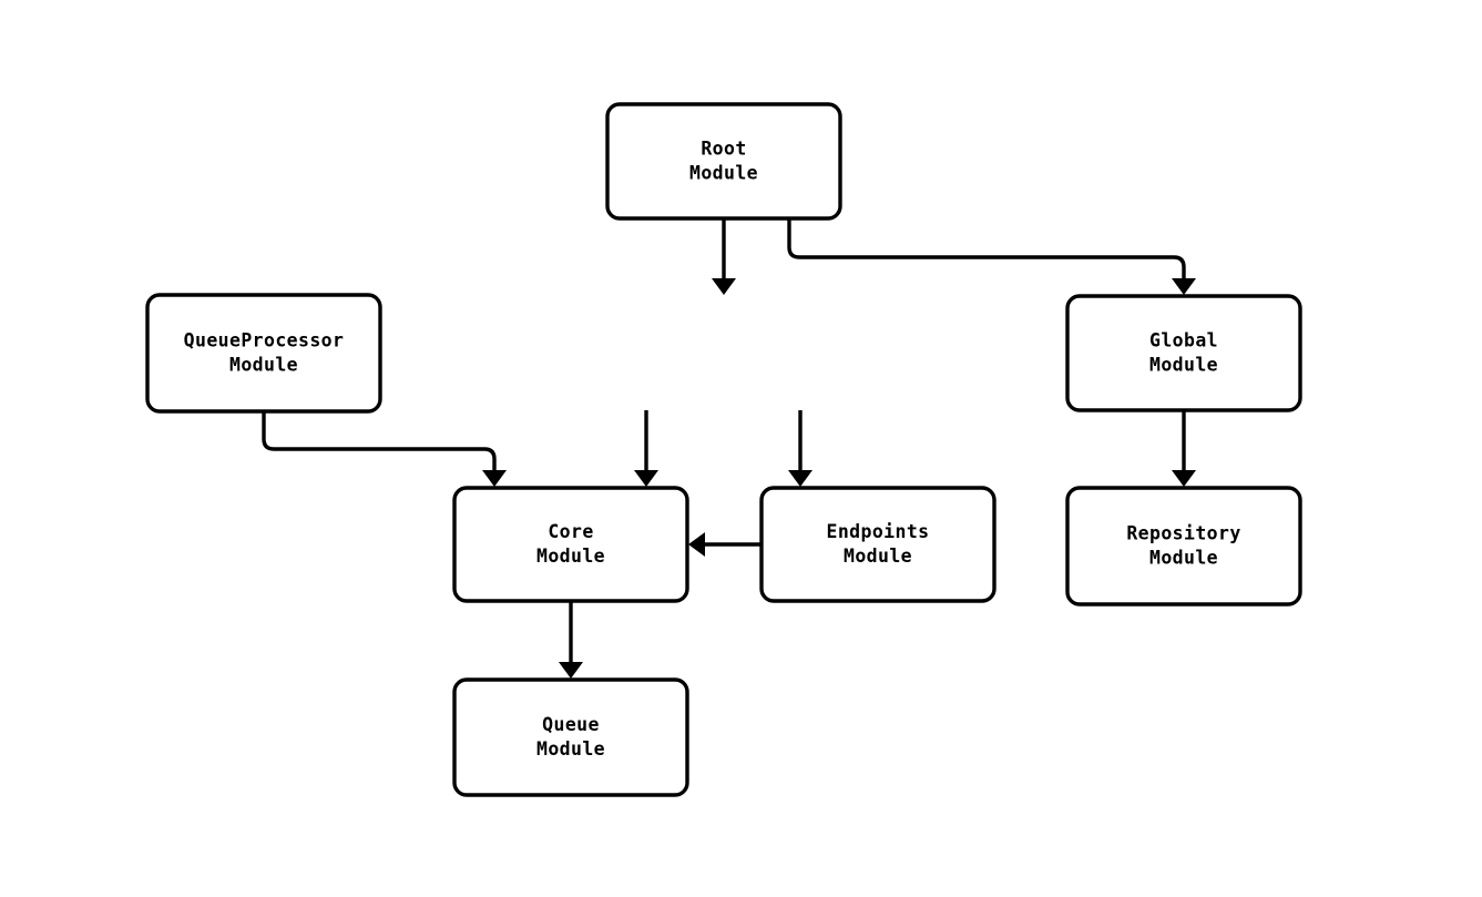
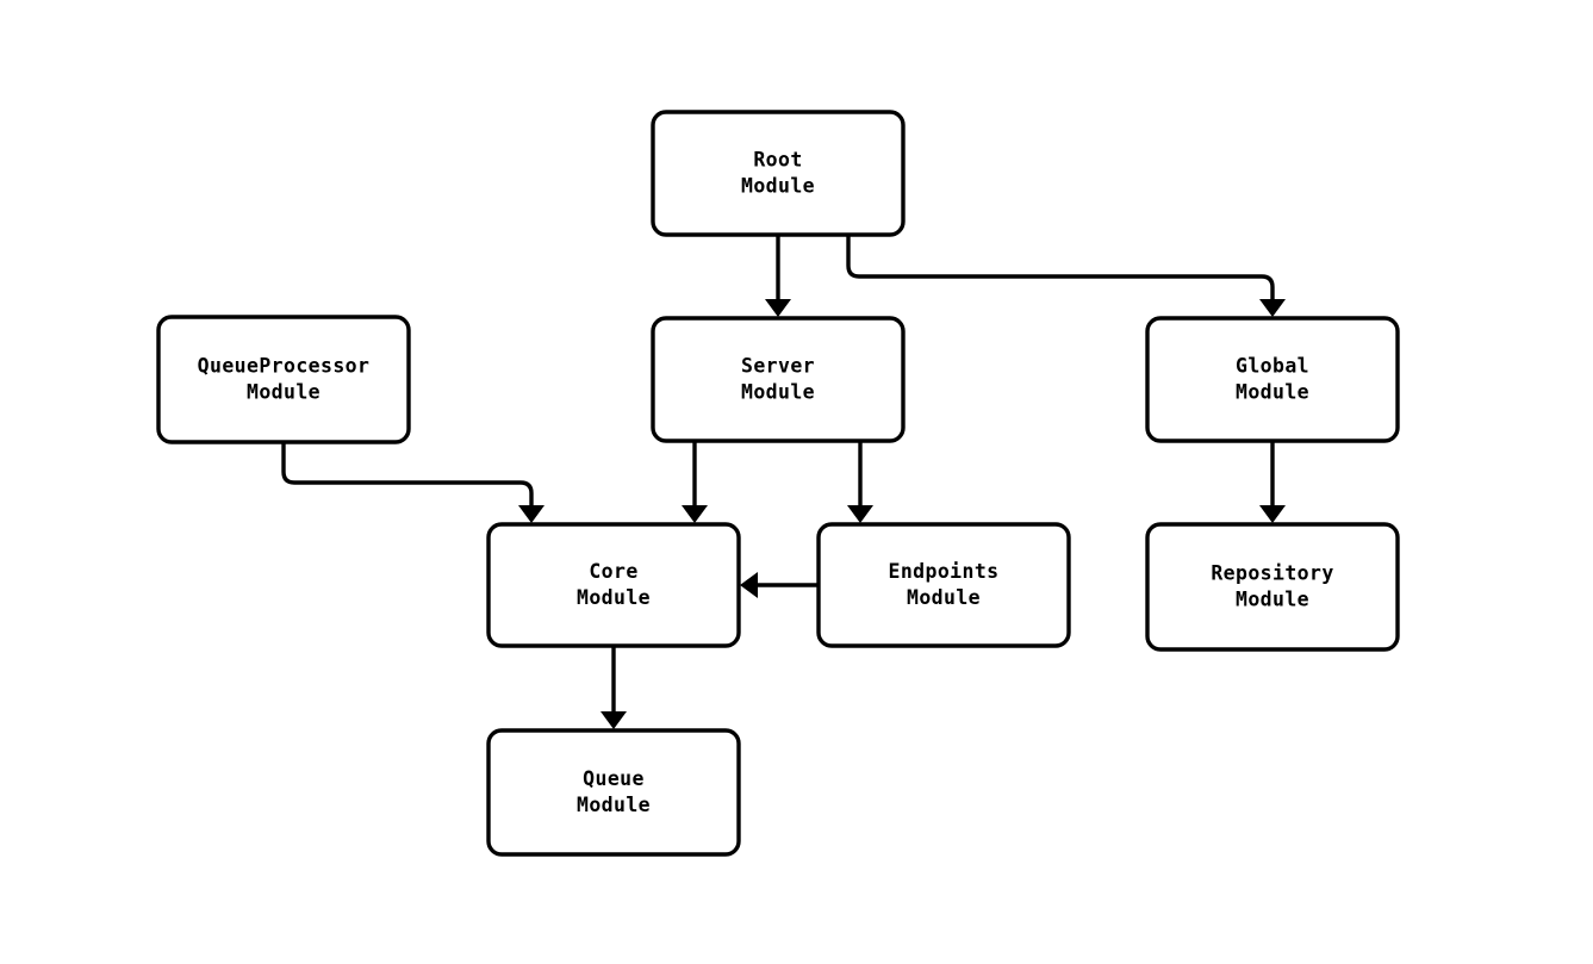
  Root Module
  QueueProcessor Module
+ Server Module
  Global Module
  Core Module
  Endpoints Module
  Repository Module
  Queue Module
